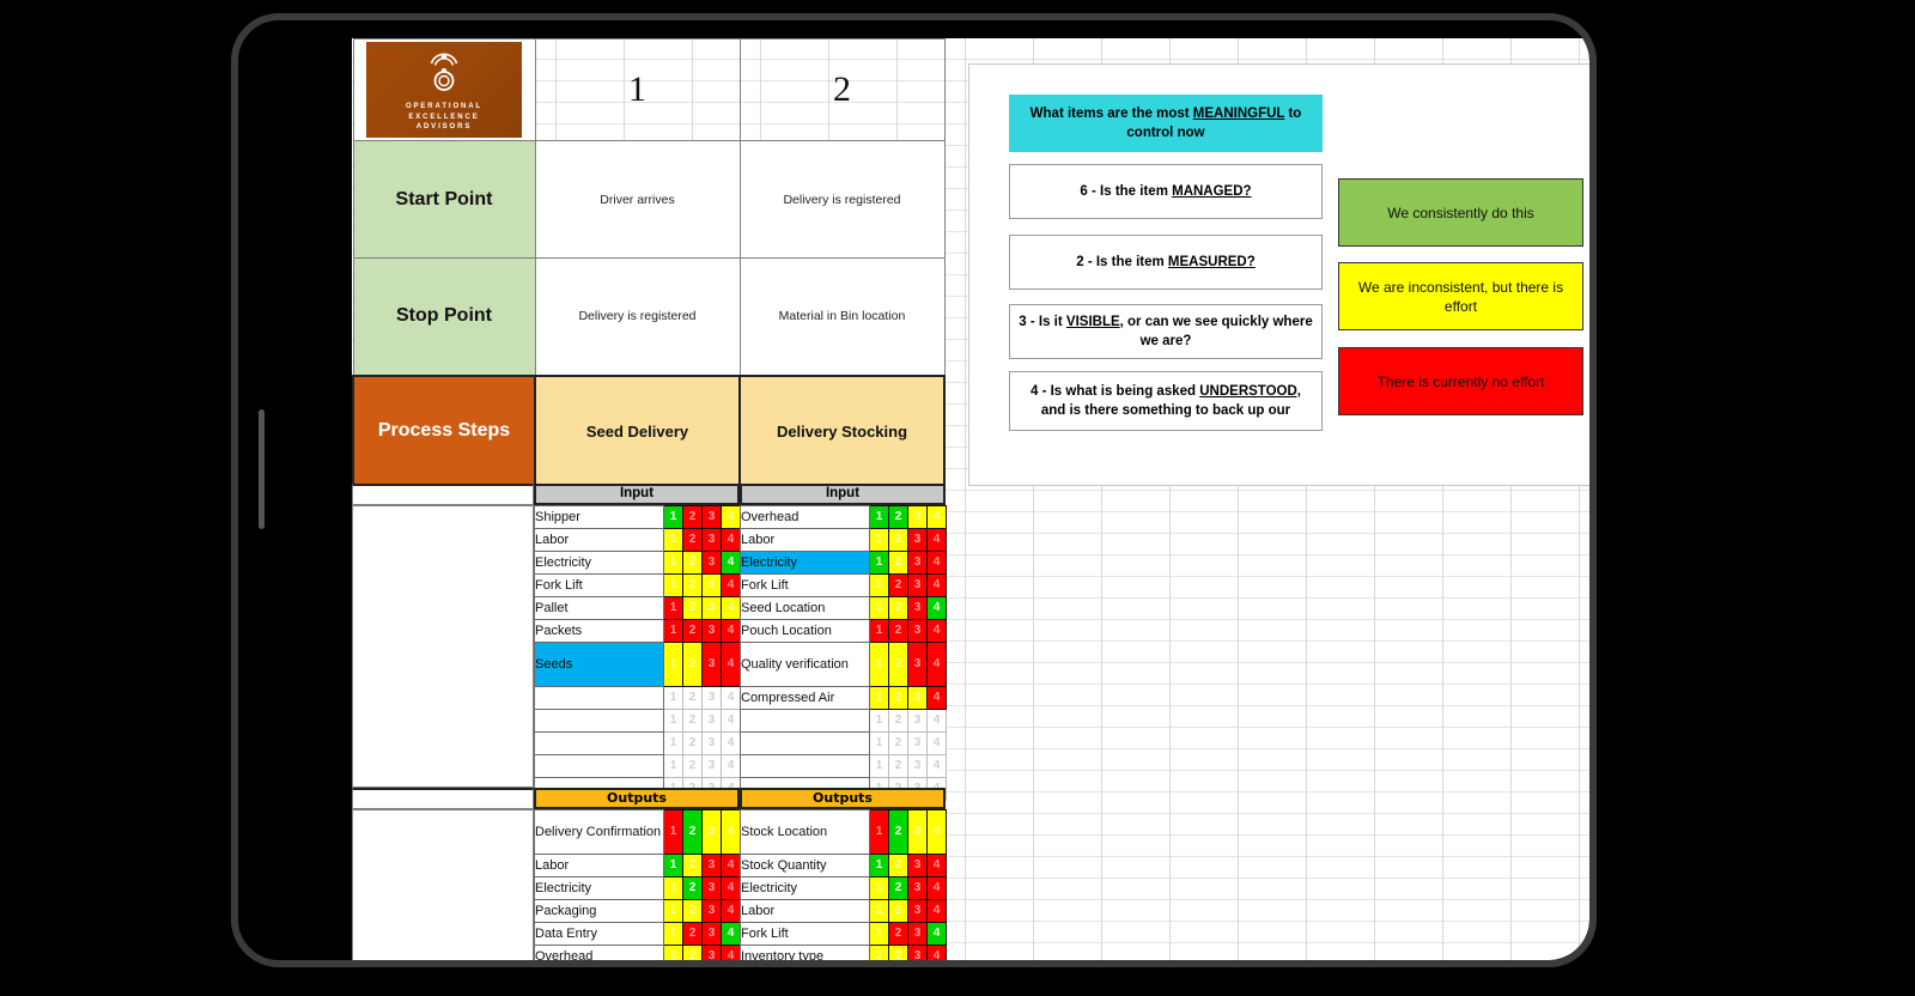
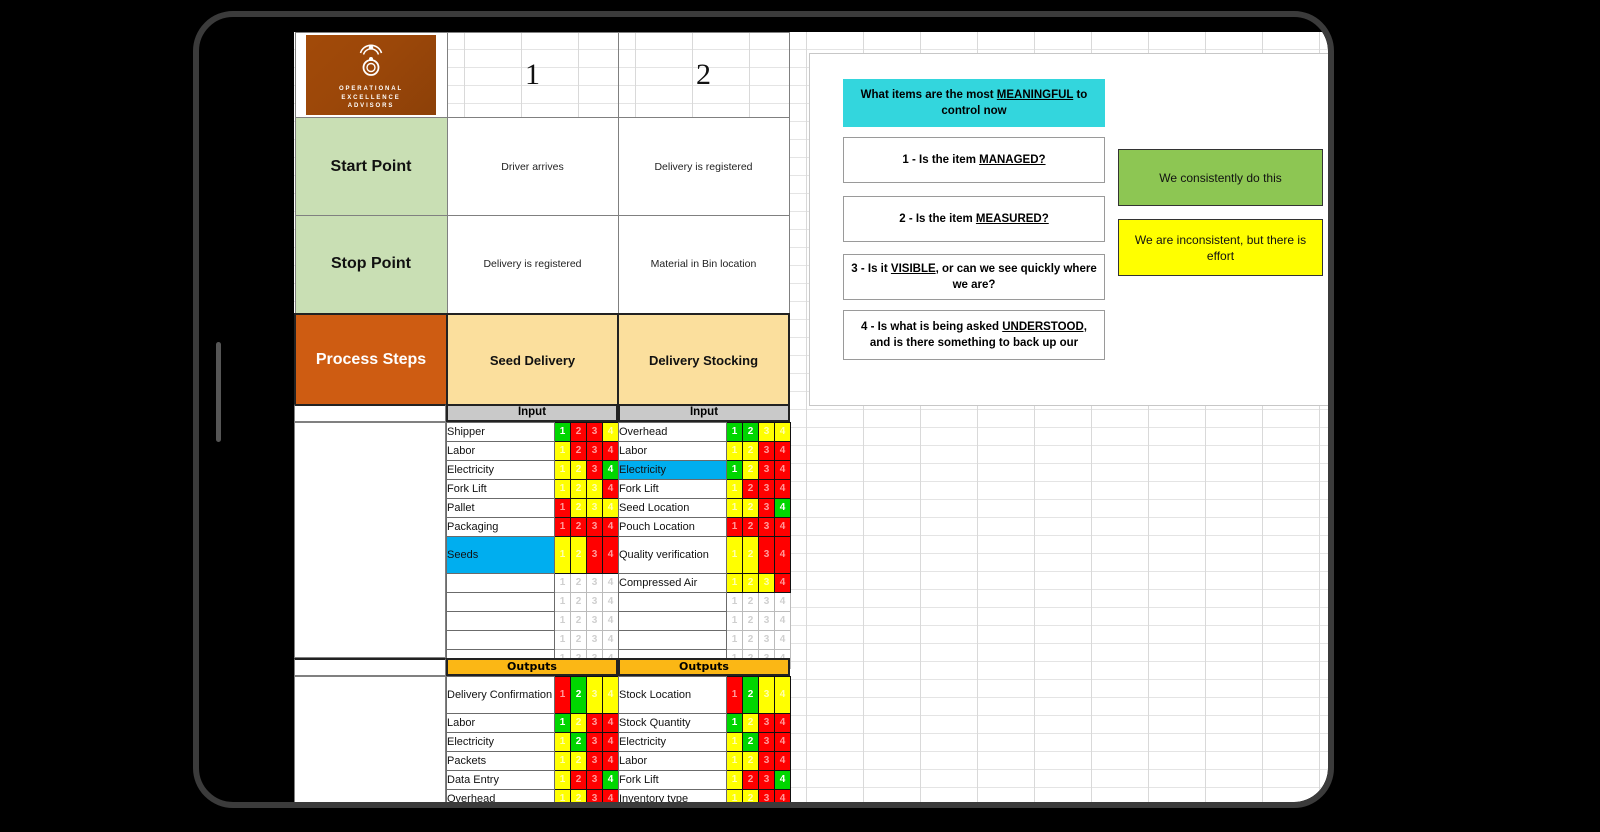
  Start Point	Driver arrives	Delivery is registered
  Stop Point	Delivery is registered	Material in Bin location
  Process Steps	Seed Delivery	Delivery Stocking
  Input
  Shipper	1	2	3	4
  Labor	1	2	3	4
  Electricity	1	2	3	4
  Fork Lift	1	2	3	4
  Pallet	1	2	3	4
- Packets	1	2	3	4
+ Packaging	1	2	3	4
  Seeds	1	2	3	4
  	1	2	3	4
  	1	2	3	4
  	1	2	3	4
  	1	2	3	4
  Input
  Overhead	1	2	3	4
  Labor	1	2	3	4
  Electricity	1	2	3	4
  Fork Lift	1	2	3	4
  Seed Location	1	2	3	4
  Pouch Location	1	2	3	4
  Quality verification	1	2	3	4
  Compressed Air	1	2	3	4
  	1	2	3	4
  	1	2	3	4
  	1	2	3	4
  Outputs
  Delivery Confirmation	1	2	3	4
  Labor	1	2	3	4
  Electricity	1	2	3	4
- Packaging	1	2	3	4
+ Packets	1	2	3	4
  Data Entry	1	2	3	4
  Overhead	1	2	3	4
  Outputs
  Stock Location	1	2	3	4
  Stock Quantity	1	2	3	4
  Electricity	1	2	3	4
  Labor	1	2	3	4
  Fork Lift	1	2	3	4
  Inventory type	1	2	3	4
  What items are the most MEANINGFUL to control now
- 6 - Is the item MANAGED?
+ 1 - Is the item MANAGED?
  2 - Is the item MEASURED?
  3 - Is it VISIBLE, or can we see quickly where we are?
  4 - Is what is being asked UNDERSTOOD, and is there something to back up our
  We consistently do this
  We are inconsistent, but there is effort
- There is currently no effort
